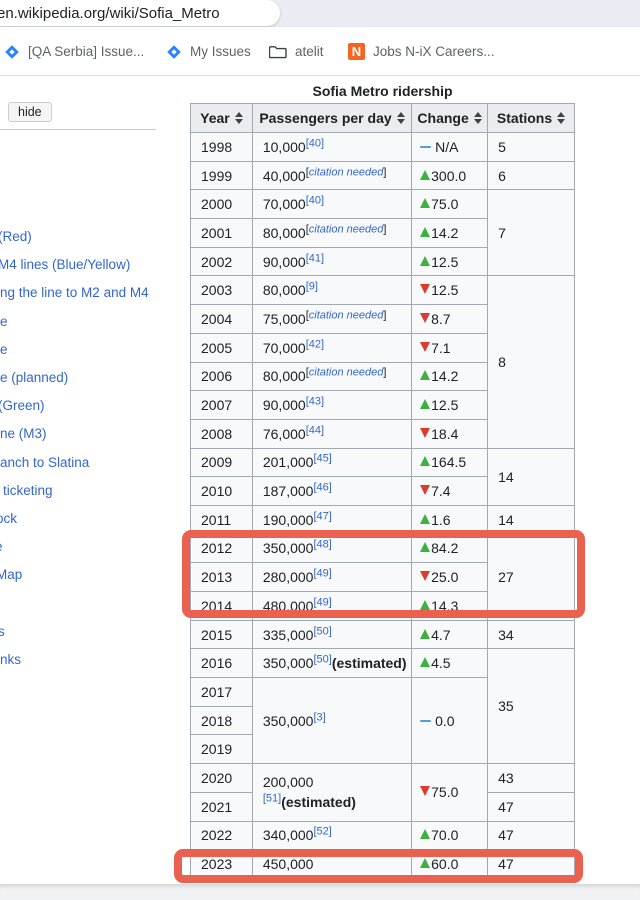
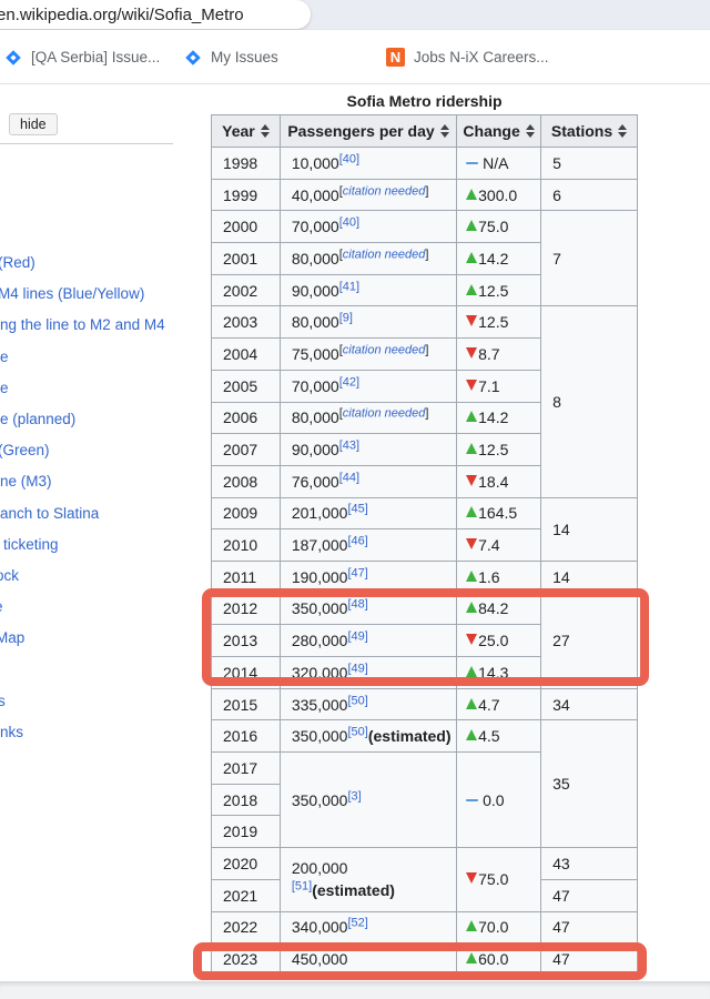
  en.wikipedia.org/wiki/Sofia_Metro
  [QA Serbia] Issue...
  My Issues
- atelit
  N
  Jobs N-iX Careers...
  hide
  (Red)
  M4 lines (Blue/Yellow)
  ng the line to M2 and M4
  e
  e
  e (planned)
  (Green)
  ne (M3)
  anch to Slatina
  ticketing
  Map
  s
  nks
  Sofia Metro ridership
  Year	Passengers per day	Change	Stations
  1998	10,000[40]	N/A	5
  1999	40,000[citation needed]	300.0	6
  2000	70,000[40]	75.0	7
  2001	80,000[citation needed]	14.2
  2002	90,000[41]	12.5
  2003	80,000[9]	12.5	8
  2004	75,000[citation needed]	8.7
  2005	70,000[42]	7.1
  2006	80,000[citation needed]	14.2
  2007	90,000[43]	12.5
  2008	76,000[44]	18.4
  2009	201,000[45]	164.5	14
  2010	187,000[46]	7.4
  2011	190,000[47]	1.6	14
  2012	350,000[48]	84.2	27
  2013	280,000[49]	25.0
- 2014	480,000[49]	14.3
+ 2014	320,000[49]	14.3
  2015	335,000[50]	4.7	34
  2016	350,000[50](estimated)	4.5	35
  2017	350,000[3]	0.0
  2018
  2019
  2020	200,000[51](estimated)	75.0	43
  2021	47
  2022	340,000[52]	70.0	47
  2023	450,000	60.0	47
